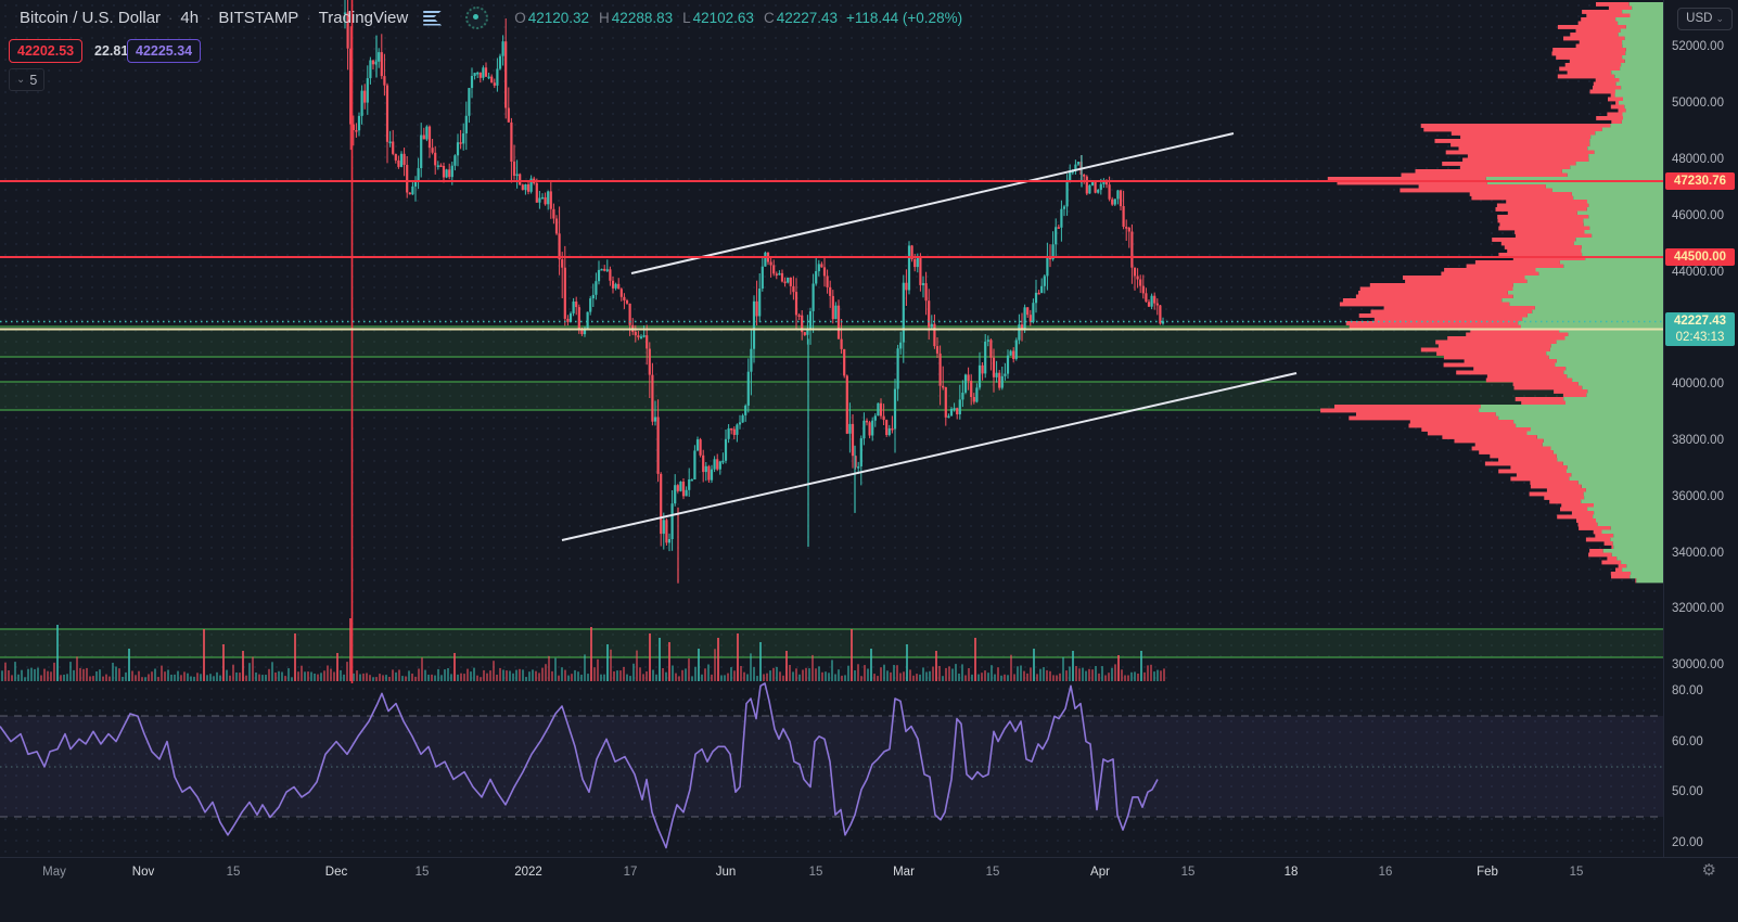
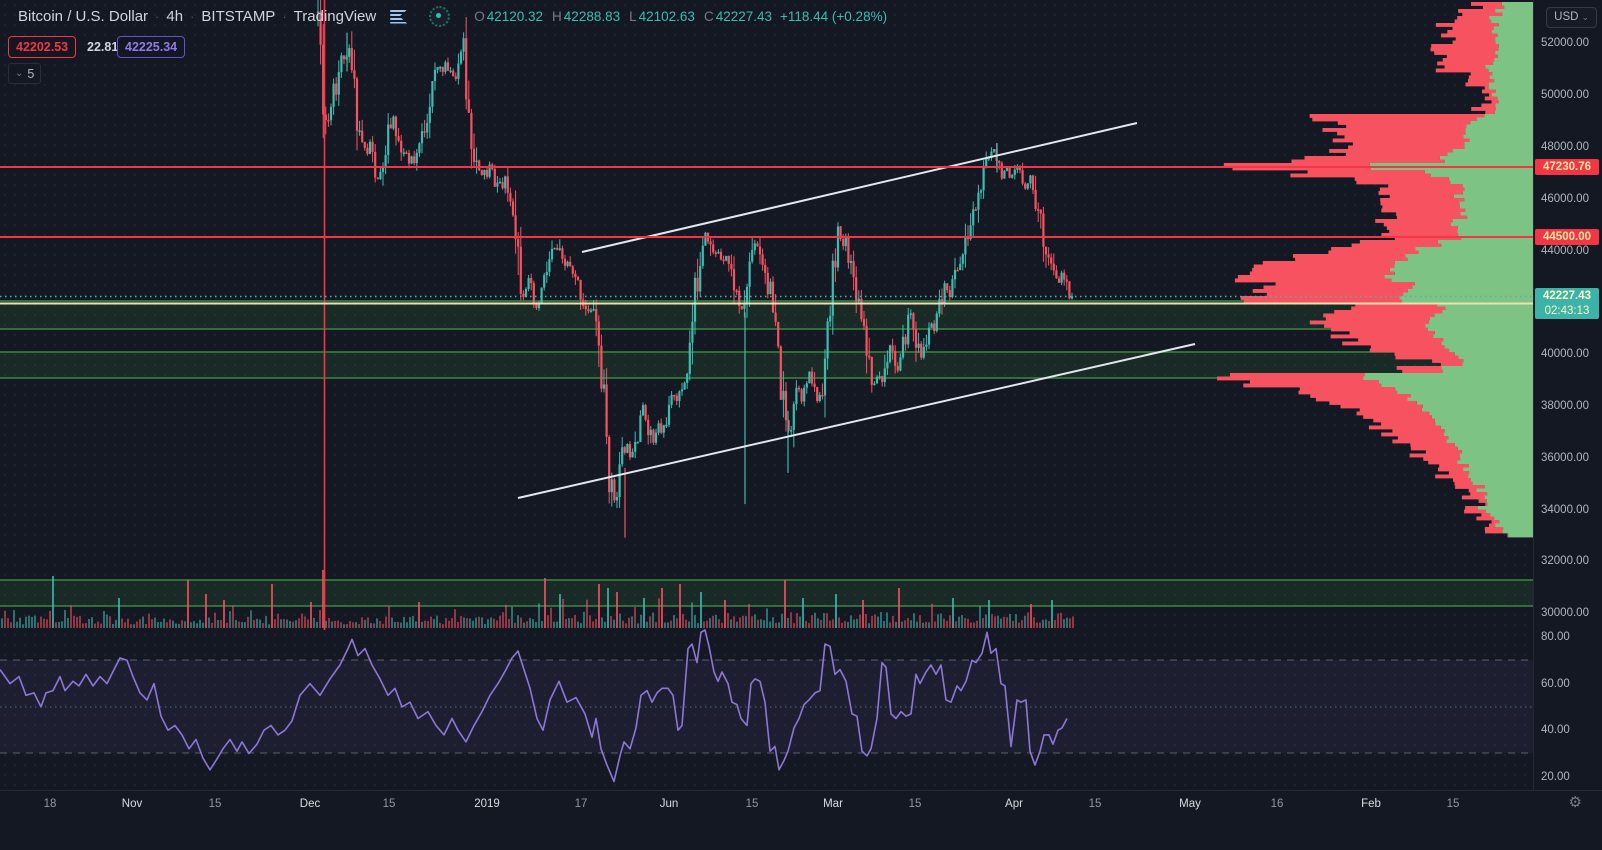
  Bitcoin / U.S. Dollar
  ·
  4h
  ·
  BITSTAMP
  ·
  TradingView
  O
  42120.32
  H
  42288.83
  L
  42102.63
  C
  42227.43
  +118.44 (+0.28%)
  42202.53
  22.81
  42225.34
  ⌄
  5
  USD ⌄
  52000.00
  50000.00
  48000.00
  46000.00
  44000.00
  40000.00
  38000.00
  36000.00
  34000.00
  32000.00
  30000.00
  80.00
  60.00
- 50.00
+ 40.00
  20.00
  47230.76
  44500.00
  42227.43
  02:43:13
- May
+ 18
  Nov
  15
  Dec
  15
- 2022
+ 2019
  17
  Jun
  15
  Mar
  15
  Apr
  15
- 18
+ May
  16
  Feb
  15
  ⚙
